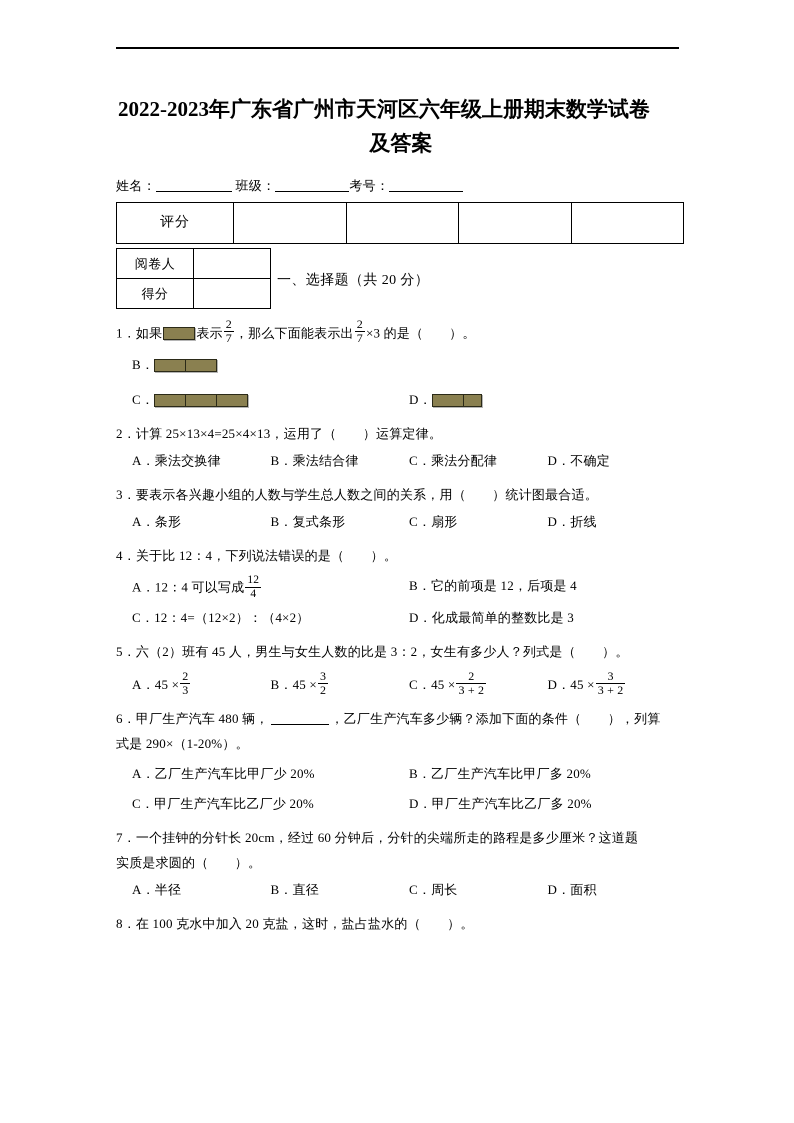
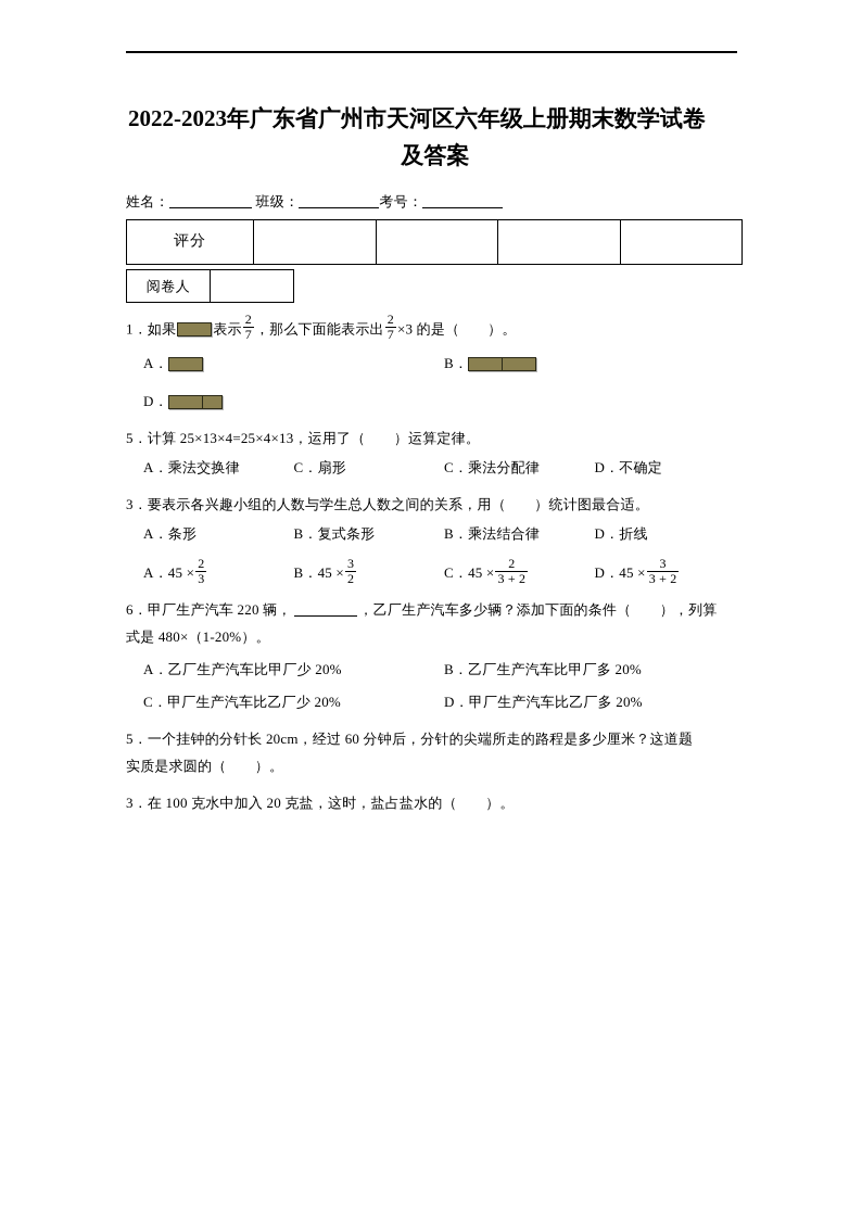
  2022-2023年广东省广州市天河区六年级上册期末数学试卷
  及答案
  姓名： 班级： 考号：
  评分
  阅卷人
- 得分
- 一、选择题（共 20 分）
  1．如果 表示
  2
  7
  ，那么下面能表示出
  2
  7
  ×3 的是（ ）。
+ A．
  B．
- C．
  D．
- 2．计算 25×13×4=25×4×13，运用了（ ）运算定律。
+ 5．计算 25×13×4=25×4×13，运用了（ ）运算定律。
  A．乘法交换律
- B．乘法结合律
+ C．扇形
  C．乘法分配律
  D．不确定
  3．要表示各兴趣小组的人数与学生总人数之间的关系，用（ ）统计图最合适。
  A．条形
  B．复式条形
- C．扇形
+ B．乘法结合律
  D．折线
- 4．关于比 12：4，下列说法错误的是（ ）。
- A．12：4 可以写成
- 12
- 4
- B．它的前项是 12，后项是 4
- C．12：4=（12×2）：（4×2）
- D．化成最简单的整数比是 3
- 5．六（2）班有 45 人，男生与女生人数的比是 3：2，女生有多少人？列式是（ ）。
  A．45 ×
  2
  3
  B．45 ×
  3
  2
  C．45 ×
  2
  3 + 2
  D．45 ×
  3
  3 + 2
- 6．甲厂生产汽车 480 辆， ，乙厂生产汽车多少辆？添加下面的条件（ ），列算
+ 6．甲厂生产汽车 220 辆， ，乙厂生产汽车多少辆？添加下面的条件（ ），列算
- 式是 290×（1-20%）。
+ 式是 480×（1-20%）。
  A．乙厂生产汽车比甲厂少 20%
  B．乙厂生产汽车比甲厂多 20%
  C．甲厂生产汽车比乙厂少 20%
  D．甲厂生产汽车比乙厂多 20%
- 7．一个挂钟的分针长 20cm，经过 60 分钟后，分针的尖端所走的路程是多少厘米？这道题
+ 5．一个挂钟的分针长 20cm，经过 60 分钟后，分针的尖端所走的路程是多少厘米？这道题
  实质是求圆的（ ）。
- A．半径
- B．直径
- C．周长
- D．面积
- 8．在 100 克水中加入 20 克盐，这时，盐占盐水的（ ）。
+ 3．在 100 克水中加入 20 克盐，这时，盐占盐水的（ ）。
